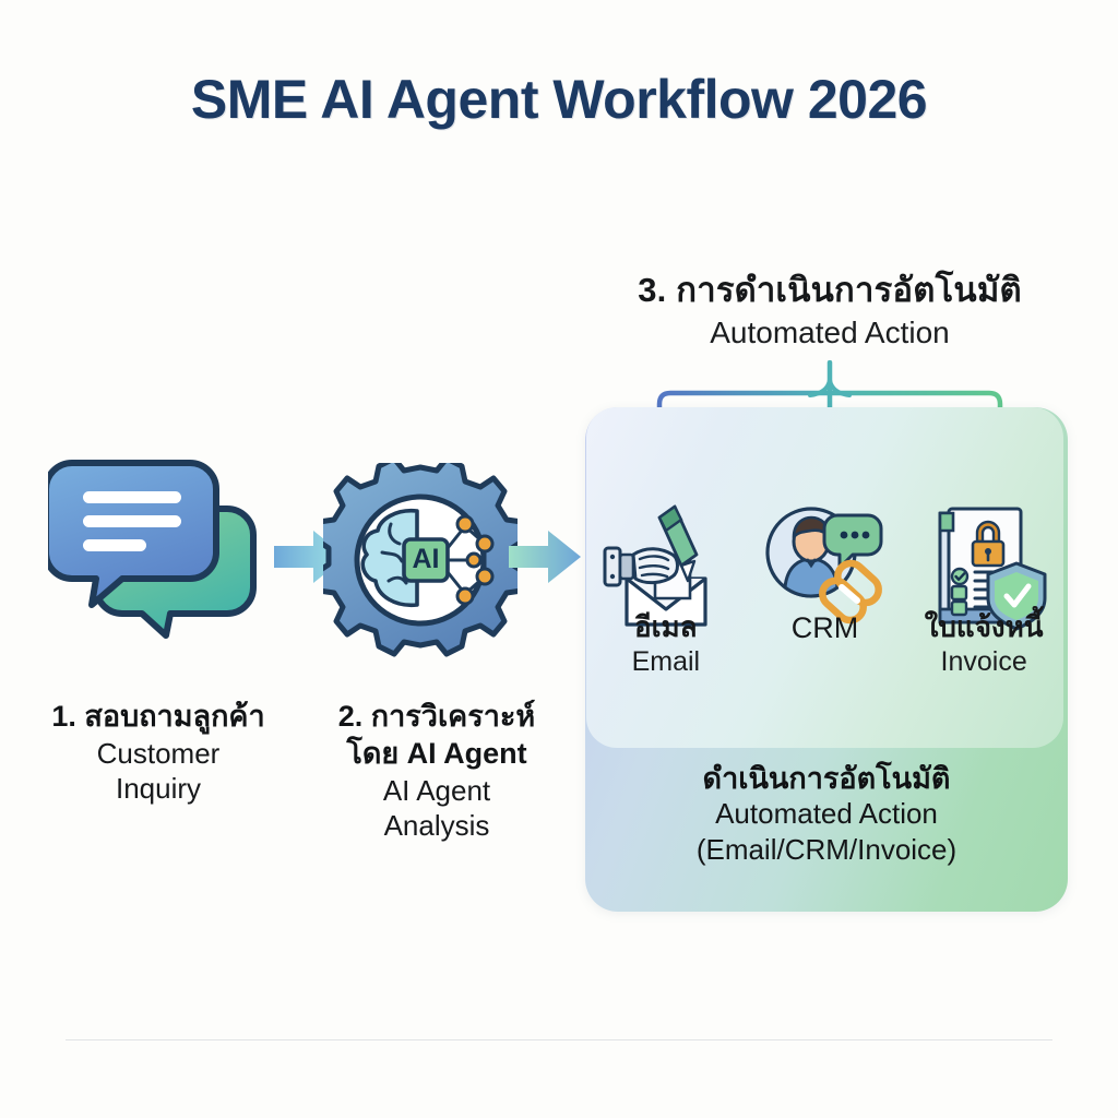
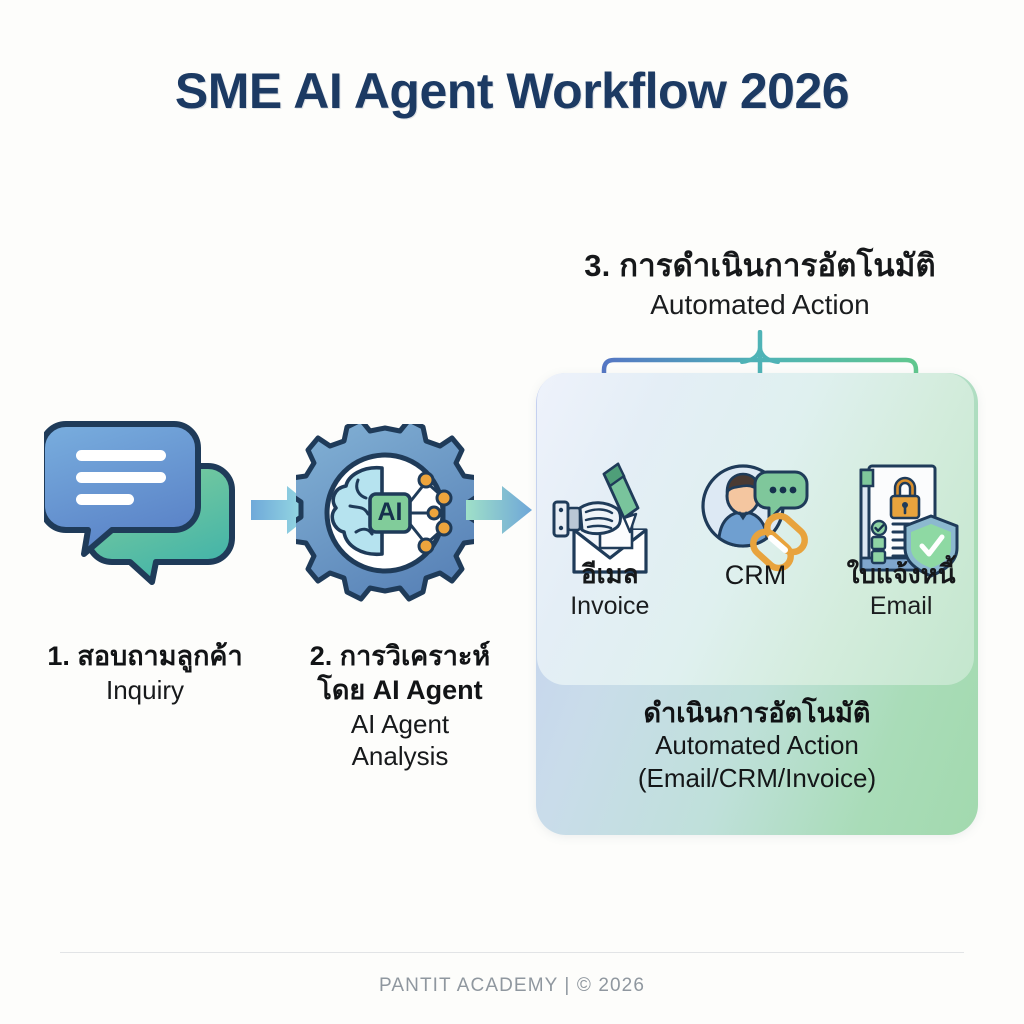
  SME AI Agent Workflow 2026
  3. การดำเนินการอัตโนมัติ
  Automated Action
  อีเมล
- Email
+ Invoice
  CRM
  ใบแจ้งหนี้
- Invoice
+ Email
  ดำเนินการอัตโนมัติ
  Automated Action
  (Email/CRM/Invoice)
  AI
  1. สอบถามลูกค้า
- Customer
  Inquiry
  2. การวิเคราะห์
  โดย AI Agent
  AI Agent
  Analysis
+ PANTIT ACADEMY | © 2026
